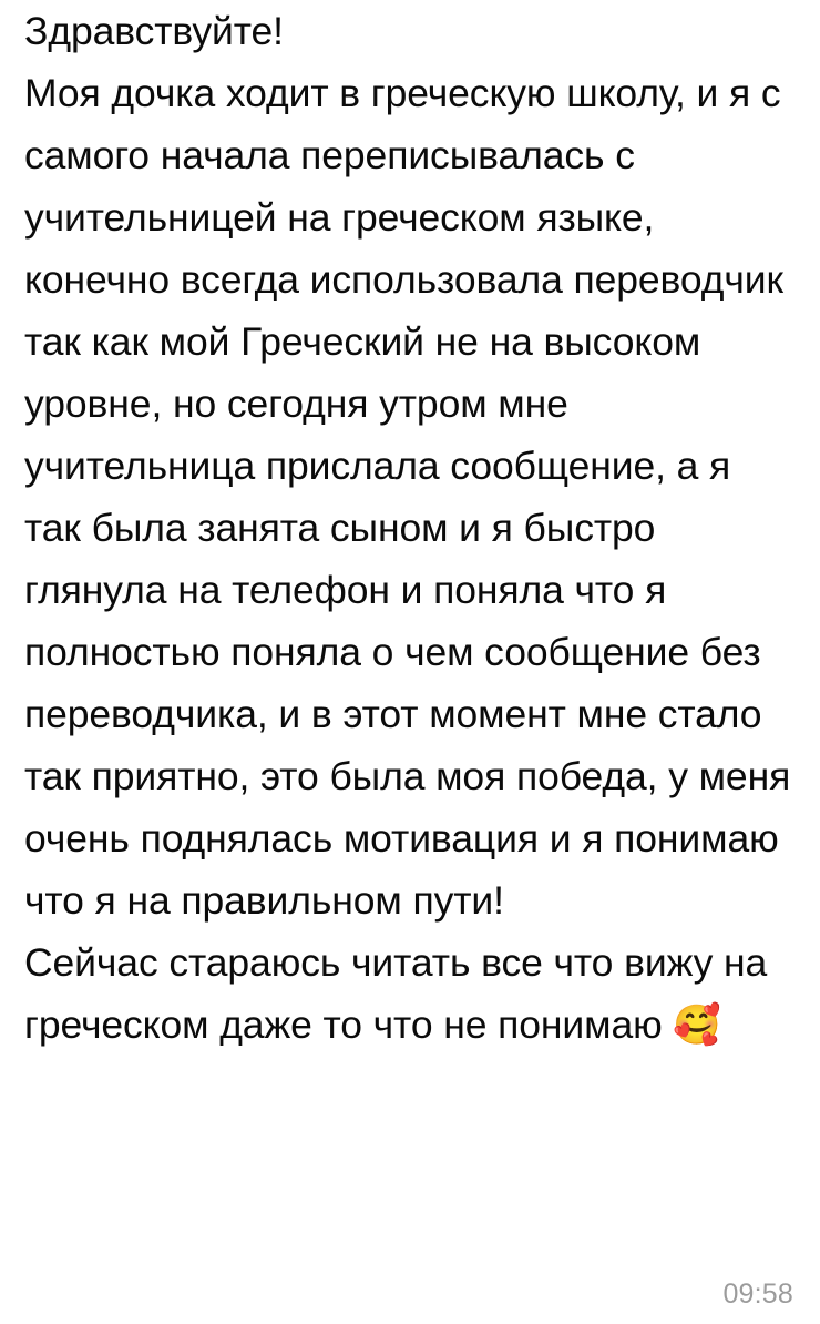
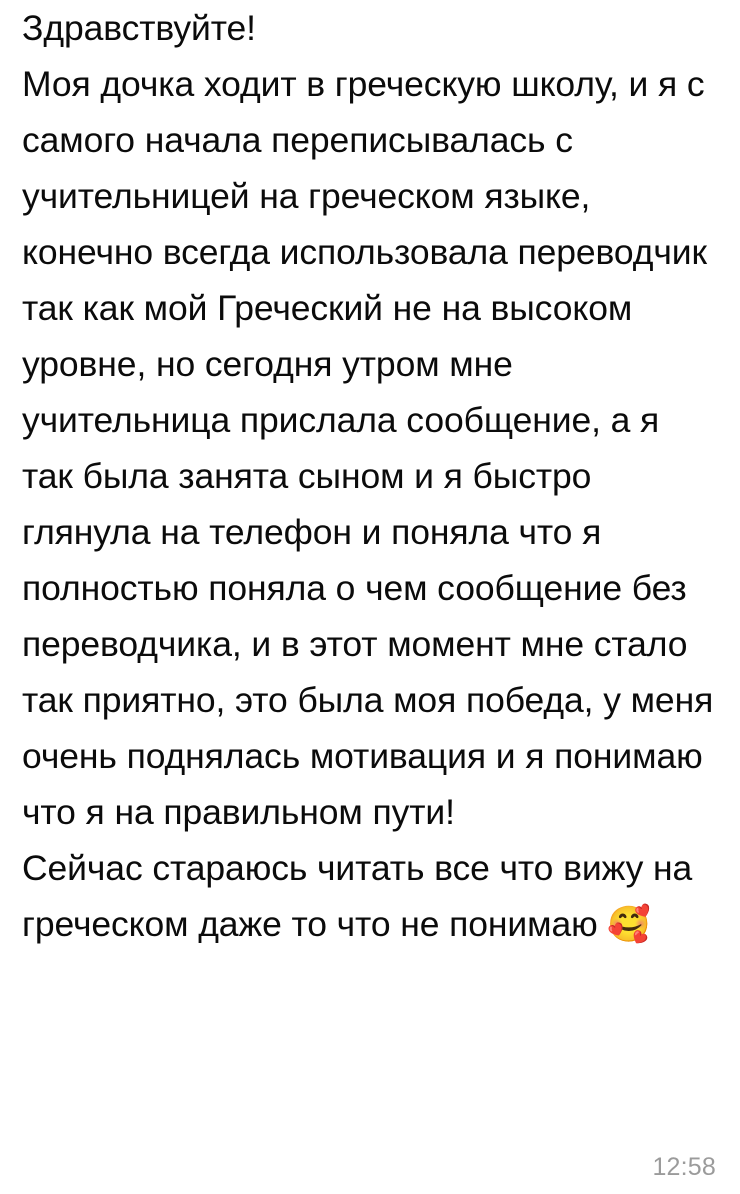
  Здравствуйте!
  Моя дочка ходит в греческую школу, и я с самого начала переписывалась с учительницей на греческом языке, конечно всегда использовала переводчик так как мой Греческий не на высоком уровне, но сегодня утром мне учительница прислала сообщение, а я так была занята сыном и я быстро глянула на телефон и поняла что я полностью поняла о чем сообщение без переводчика, и в этот момент мне стало так приятно, это была моя победа, у меня очень поднялась мотивация и я понимаю что я на правильном пути!
  Сейчас стараюсь читать все что вижу на греческом даже то что не понимаю 🥰
- 09:58
+ 12:58
